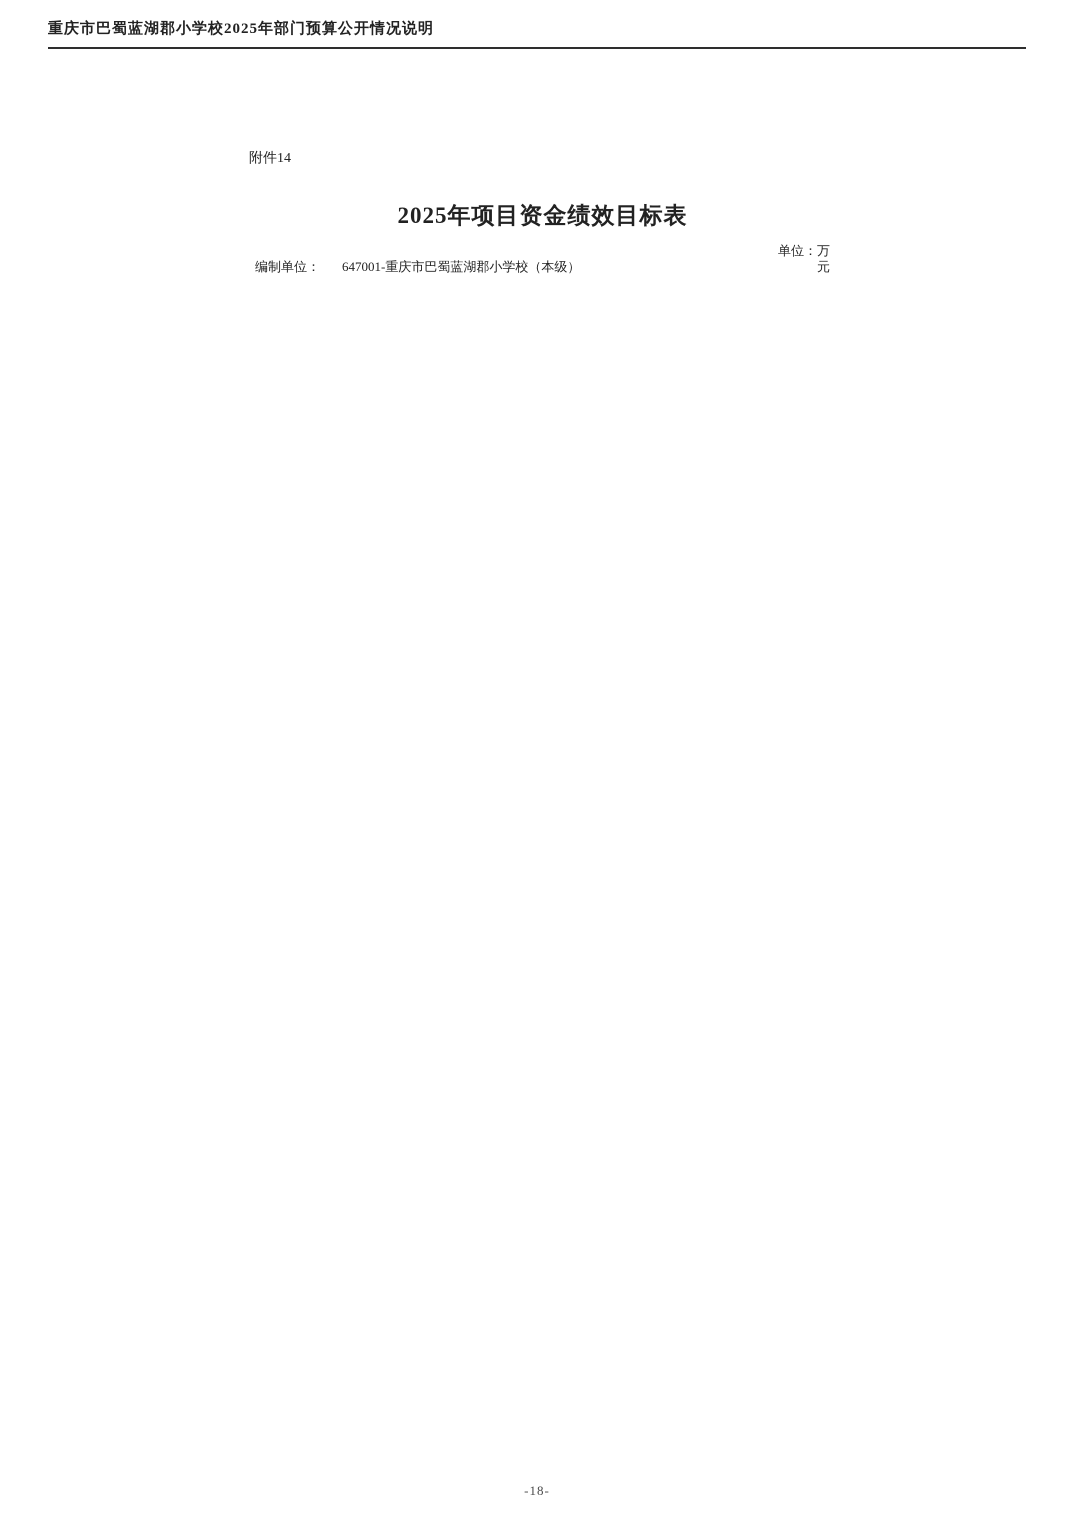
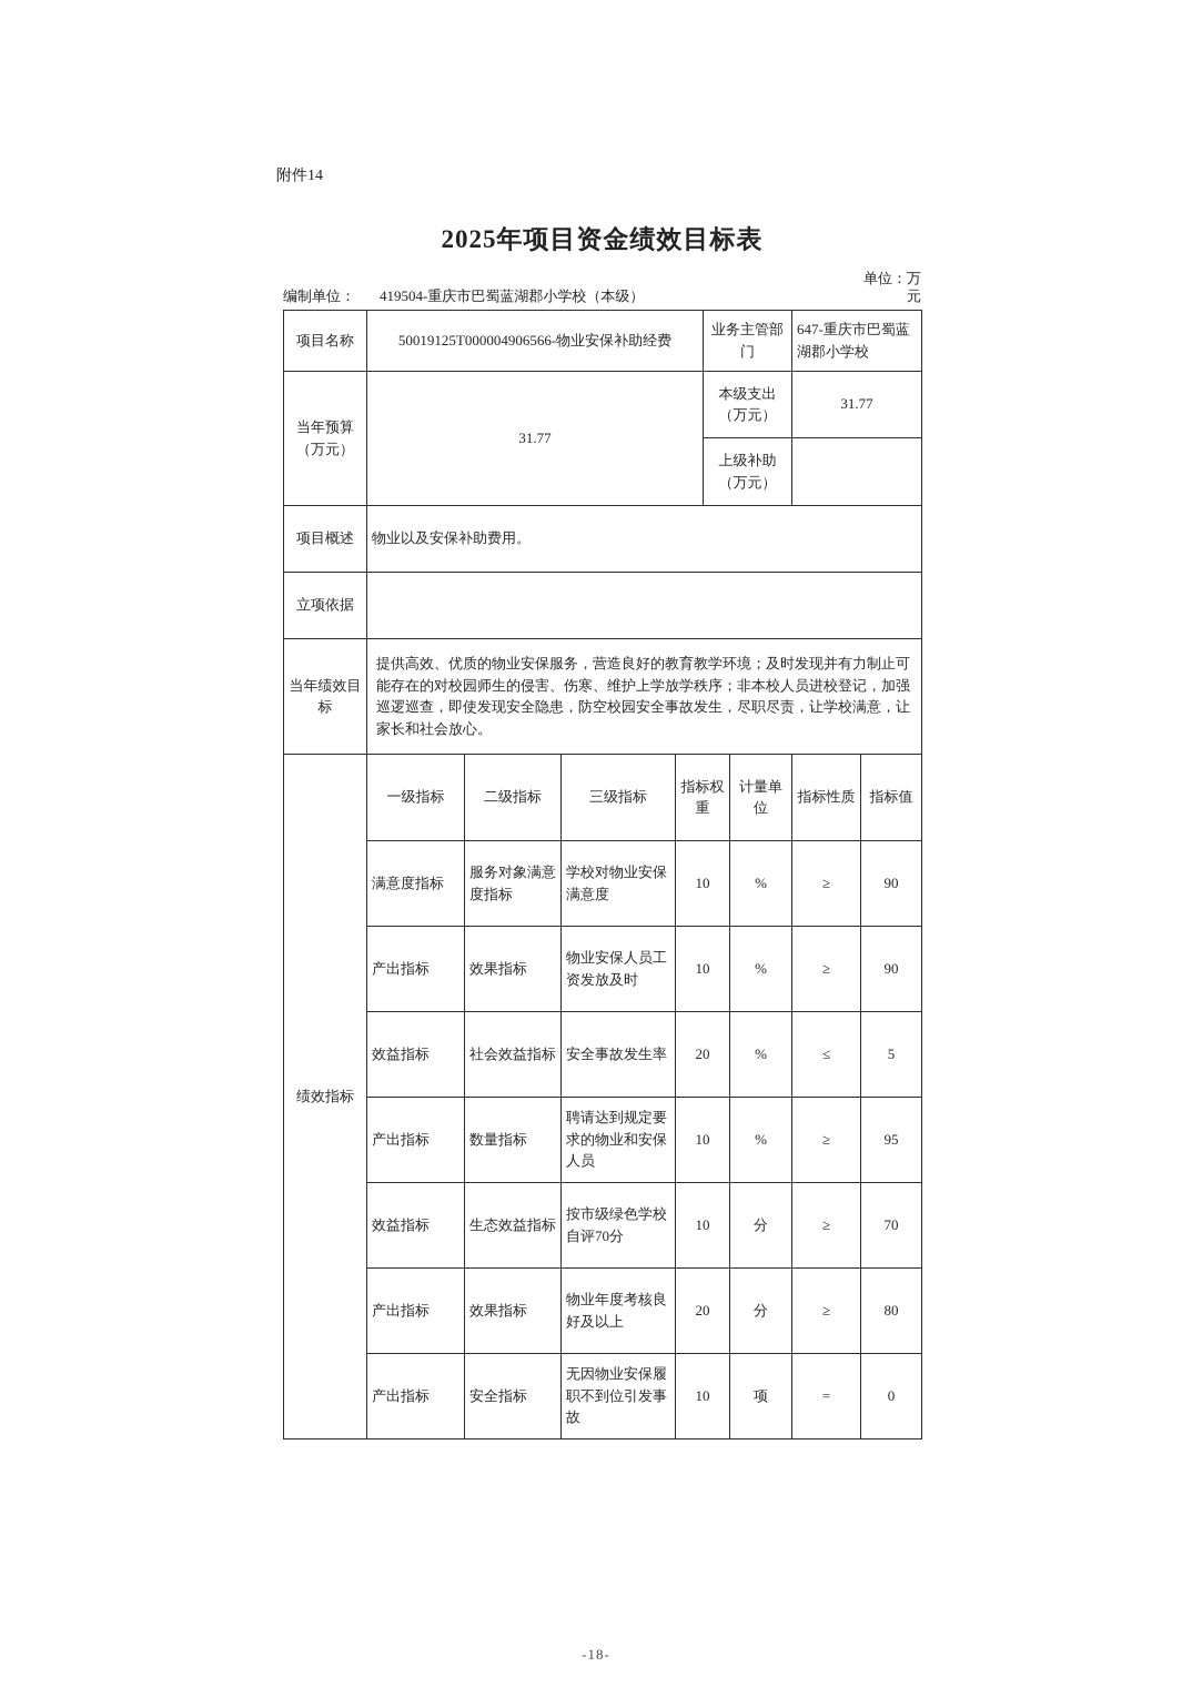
- 重庆市巴蜀蓝湖郡小学校2025年部门预算公开情况说明
  附件14
  2025年项目资金绩效目标表
  编制单位：
- 647001-重庆市巴蜀蓝湖郡小学校（本级）
+ 419504-重庆市巴蜀蓝湖郡小学校（本级）
  单位：万元
+ 项目名称	50019125T000004906566-物业安保补助经费	业务主管部门	647-重庆市巴蜀蓝湖郡小学校
+ 当年预算（万元）	31.77	本级支出（万元）	31.77
+ 上级补助（万元）
+ 项目概述	物业以及安保补助费用。
+ 立项依据
+ 当年绩效目标	提供高效、优质的物业安保服务，营造良好的教育教学环境；及时发现并有力制止可能存在的对校园师生的侵害、伤寒、维护上学放学秩序；非本校人员进校登记，加强巡逻巡查，即使发现安全隐患，防空校园安全事故发生，尽职尽责，让学校满意，让家长和社会放心。
+ 绩效指标	一级指标	二级指标	三级指标	指标权重	计量单位	指标性质	指标值
+ 满意度指标	服务对象满意度指标	学校对物业安保满意度	10	%	≥	90
+ 产出指标	效果指标	物业安保人员工资发放及时	10	%	≥	90
+ 效益指标	社会效益指标	安全事故发生率	20	%	≤	5
+ 产出指标	数量指标	聘请达到规定要求的物业和安保人员	10	%	≥	95
+ 效益指标	生态效益指标	按市级绿色学校自评70分	10	分	≥	70
+ 产出指标	效果指标	物业年度考核良好及以上	20	分	≥	80
+ 产出指标	安全指标	无因物业安保履职不到位引发事故	10	项	=	0
  -18-
